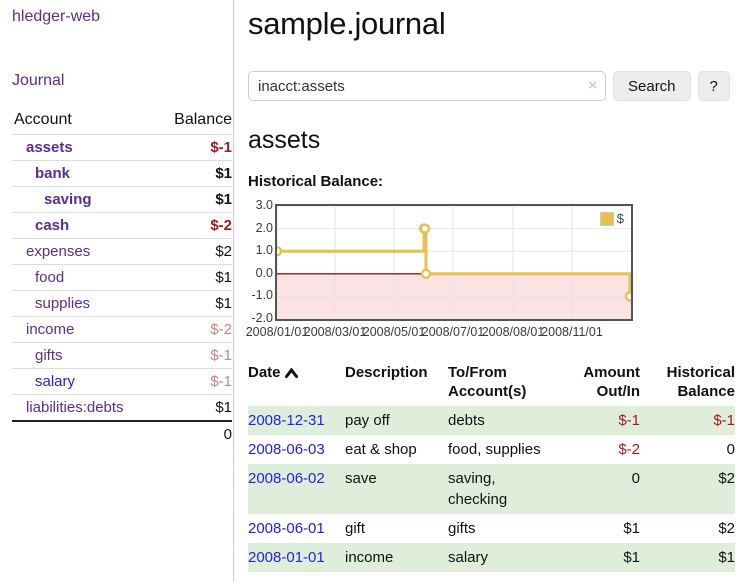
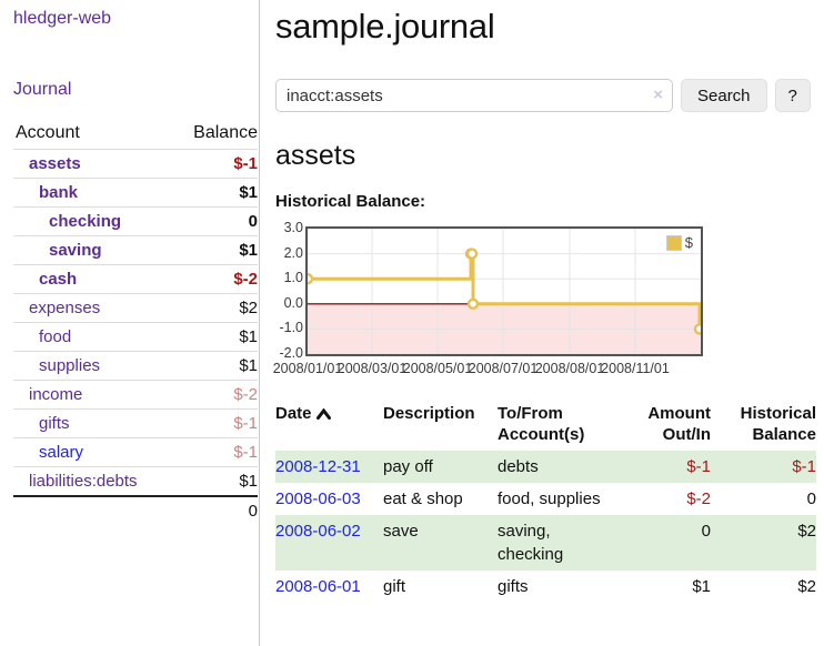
  hledger-web
  Journal
  Account	Balance
  assets	$-1
  bank	$1
+ checking	0
  saving	$1
  cash	$-2
  expenses	$2
  food	$1
  supplies	$1
  income	$-2
  gifts	$-1
  salary	$-1
  liabilities:debts	$1
  	0
  sample.journal
  inacct:assets
  ×
  Search
  ?
  assets
  Historical Balance:
  $
  3.0
  2.0
  1.0
  0.0
  -1.0
  -2.0
  2008/01/01
  2008/03/01
  2008/05/01
  2008/07/01
  2008/08/01
  2008/11/01
  Date	Description	To/From Account(s)	Amount Out/In	Historical Balance
  2008-12-31	pay off	debts	$-1	$-1
  2008-06-03	eat & shop	food, supplies	$-2	0
  2008-06-02	save	saving, checking	0	$2
  2008-06-01	gift	gifts	$1	$2
- 2008-01-01	income	salary	$1	$1
